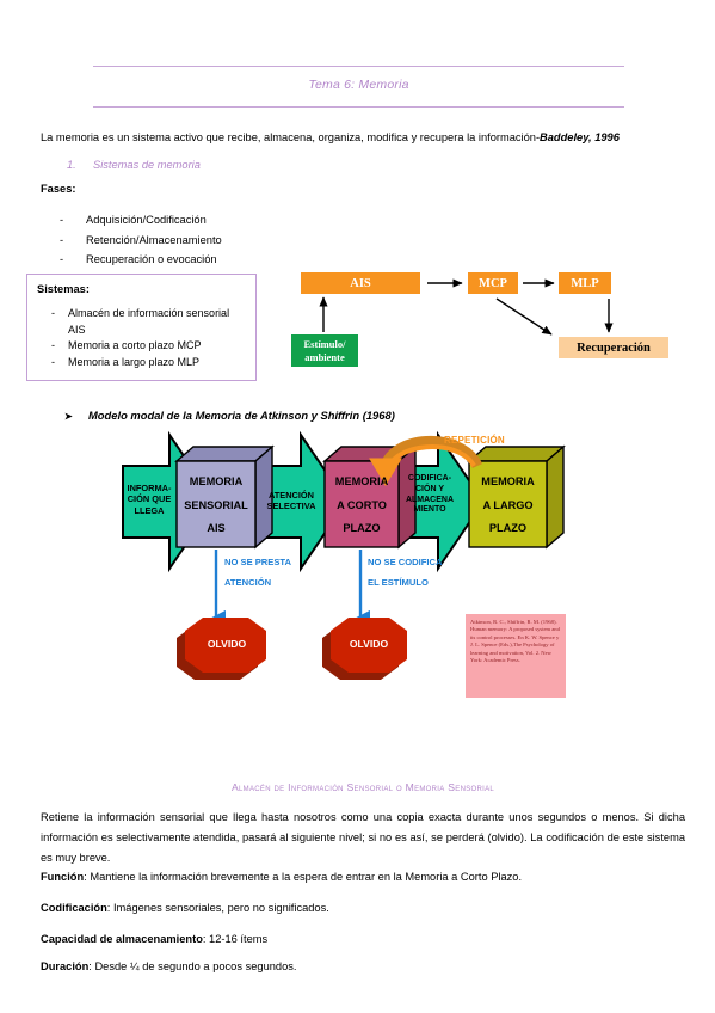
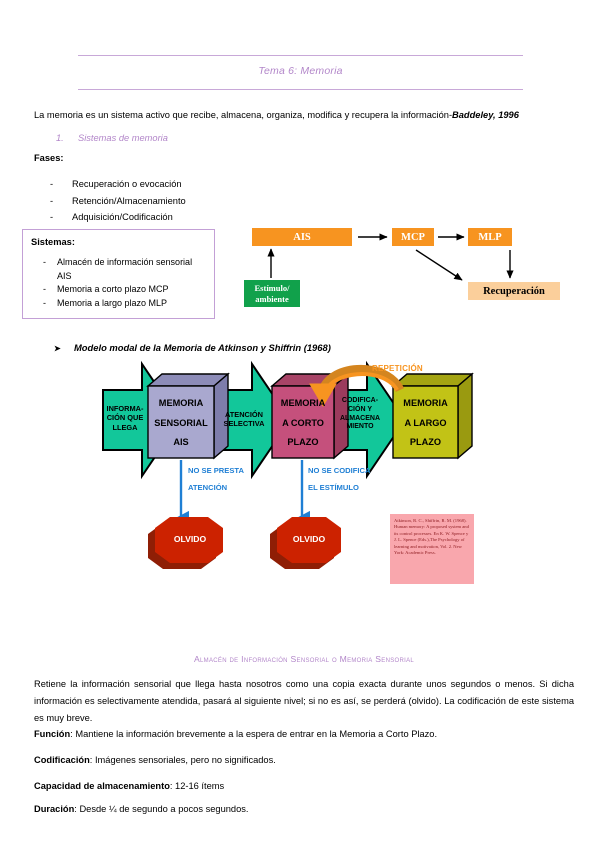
  Tema 6: Memoria
  La memoria es un sistema activo que recibe, almacena, organiza, modifica y recupera la información-Baddeley, 1996
  1. Sistemas de memoria
  Fases:
- - Adquisición/Codificación
+ - Recuperación o evocación
  - Retención/Almacenamiento
- - Recuperación o evocación
+ - Adquisición/Codificación
  Sistemas:
  Almacén de información sensorial AIS
  Memoria a corto plazo MCP
  Memoria a largo plazo MLP
  AIS
  MCP
  MLP
  Estímulo/
  ambiente
  Recuperación
  ➤ Modelo modal de la Memoria de Atkinson y Shiffrin (1968)
  INFORMA-
  CIÓN QUE
  LLEGA
  ATENCIÓN
  SELECTIVA
  MEMORIA
  SENSORIAL
  AIS
  MEMORIA
  A CORTO
  PLAZO
  MEMORIA
  A LARGO
  PLAZO
  REPETICIÓN
  NO SE PRESTA
  ATENCIÓN
  NO SE CODIFICA
  EL ESTÍMULO
  OLVIDO
  OLVIDO
  Almacén de Información Sensorial o Memoria Sensorial
  Retiene la información sensorial que llega hasta nosotros como una copia exacta durante unos segundos o menos. Si dicha información es selectivamente atendida, pasará al siguiente nivel; si no es así, se perderá (olvido). La codificación de este sistema es muy breve.
  Función: Mantiene la información brevemente a la espera de entrar en la Memoria a Corto Plazo.
  Codificación: Imágenes sensoriales, pero no significados.
  Capacidad de almacenamiento: 12-16 ítems
  Duración: Desde ¼ de segundo a pocos segundos.
